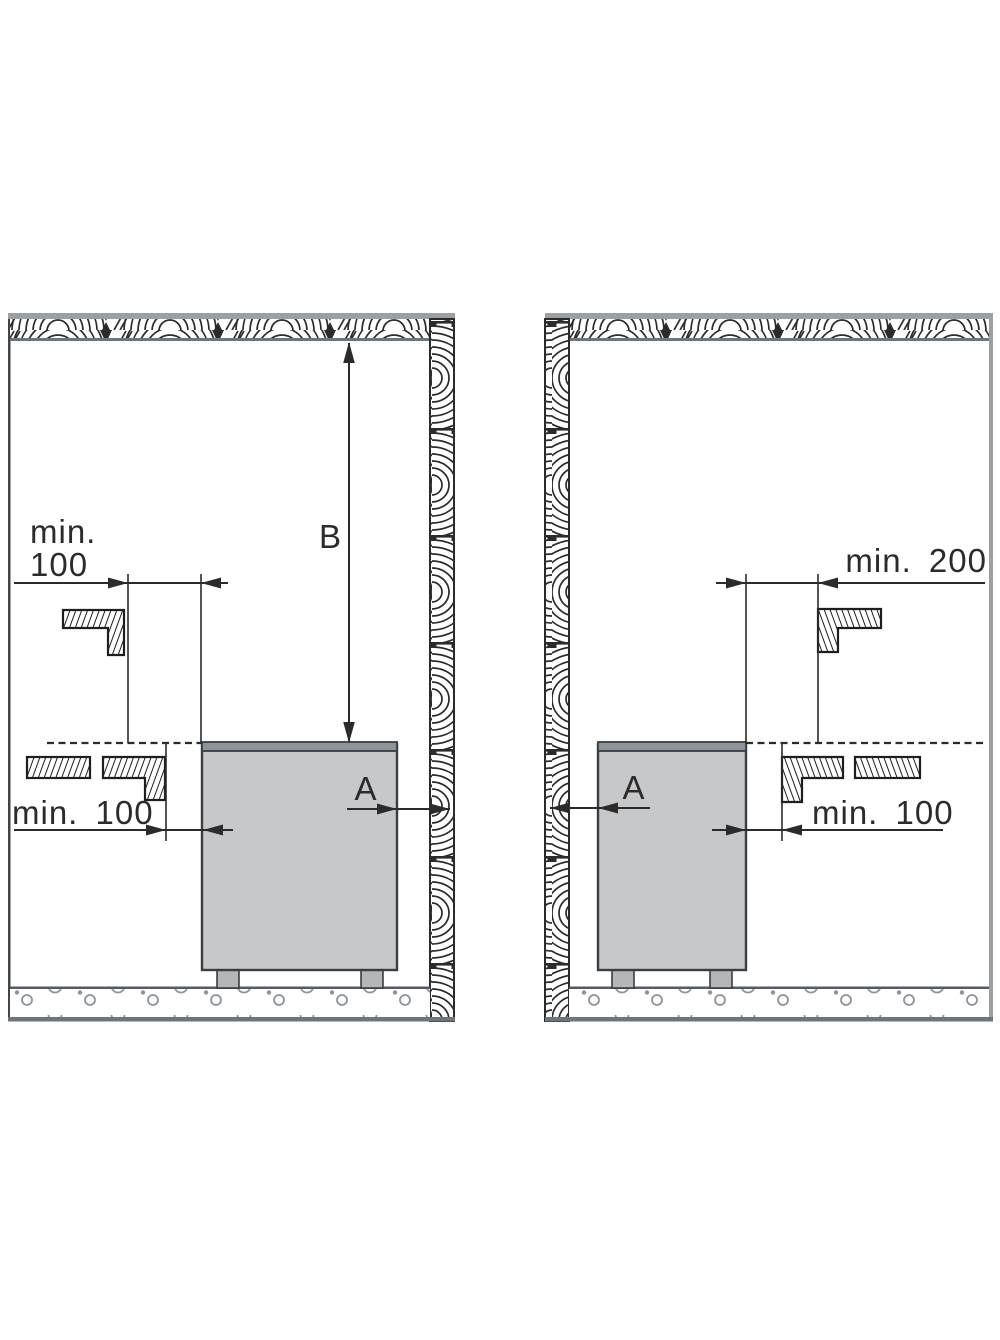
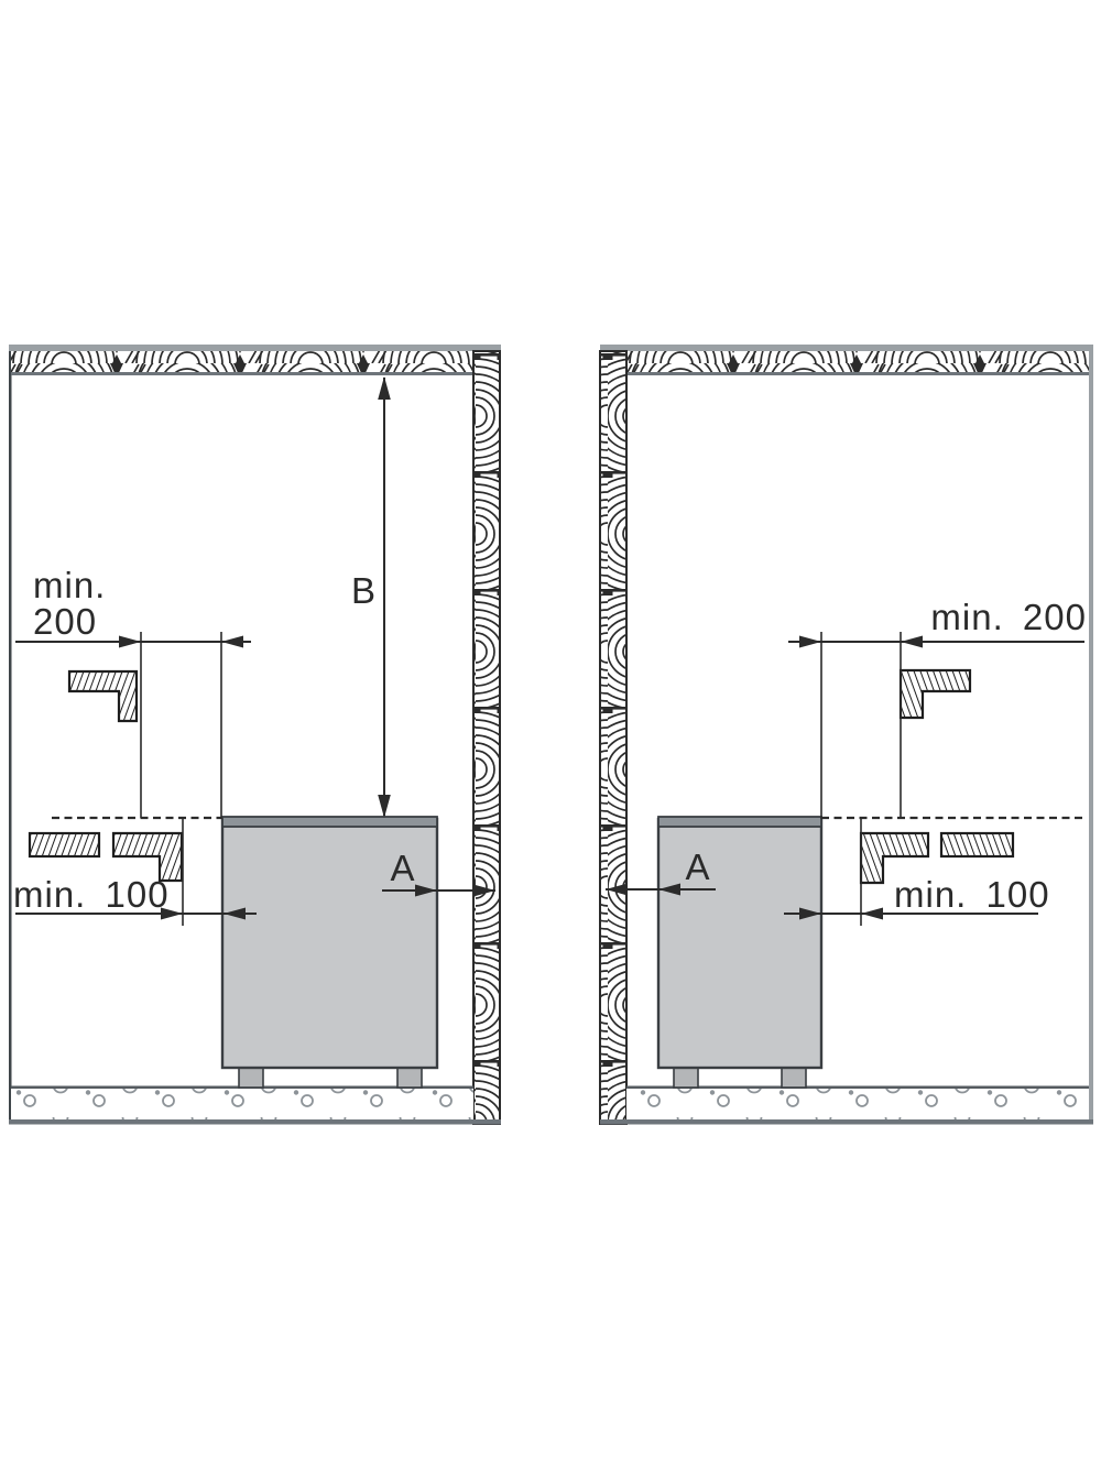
  min.
- 100
+ 200
  min. 100
  B
  A
  min. 200
  min. 100
  A
